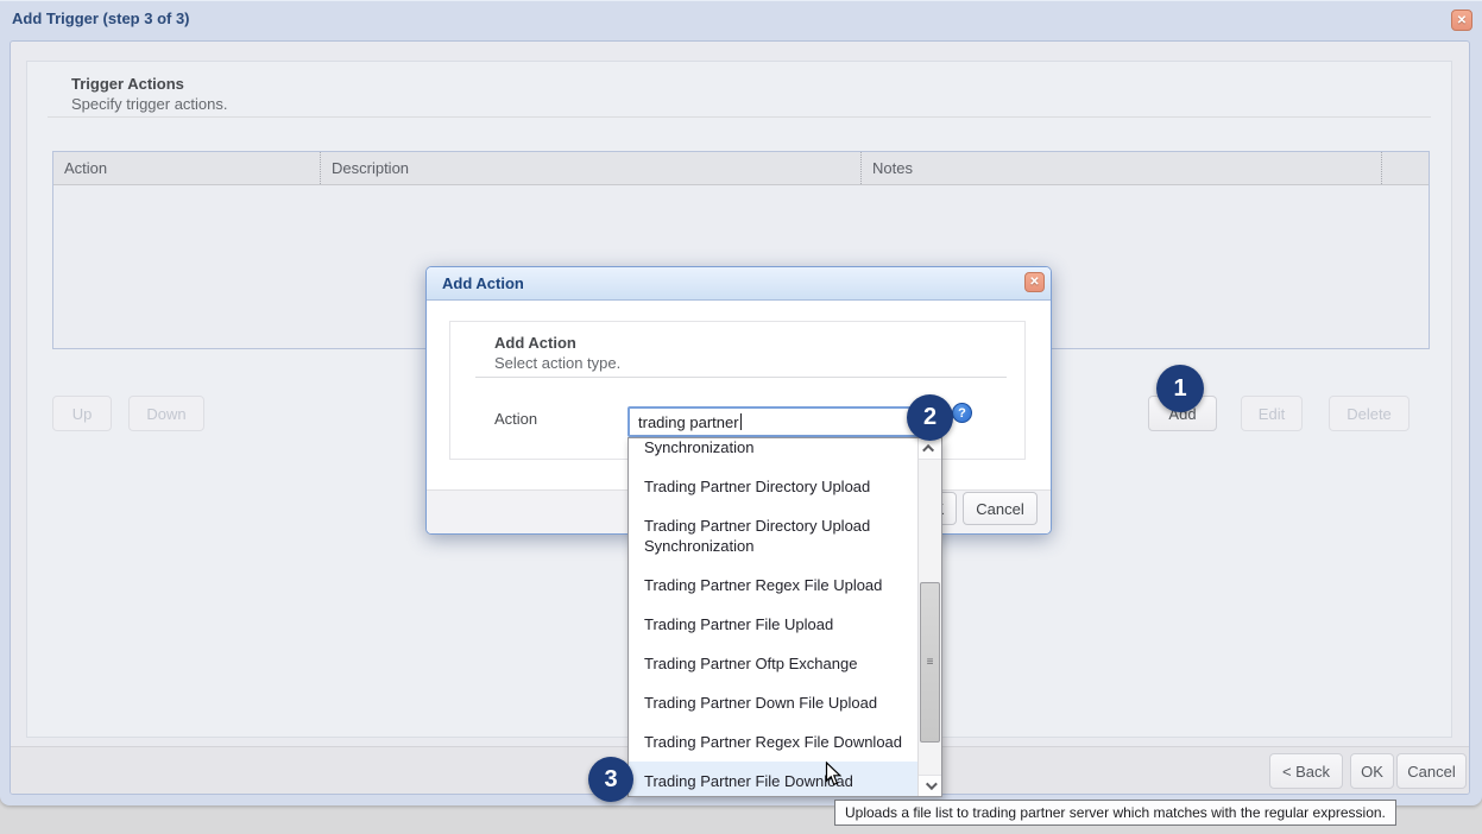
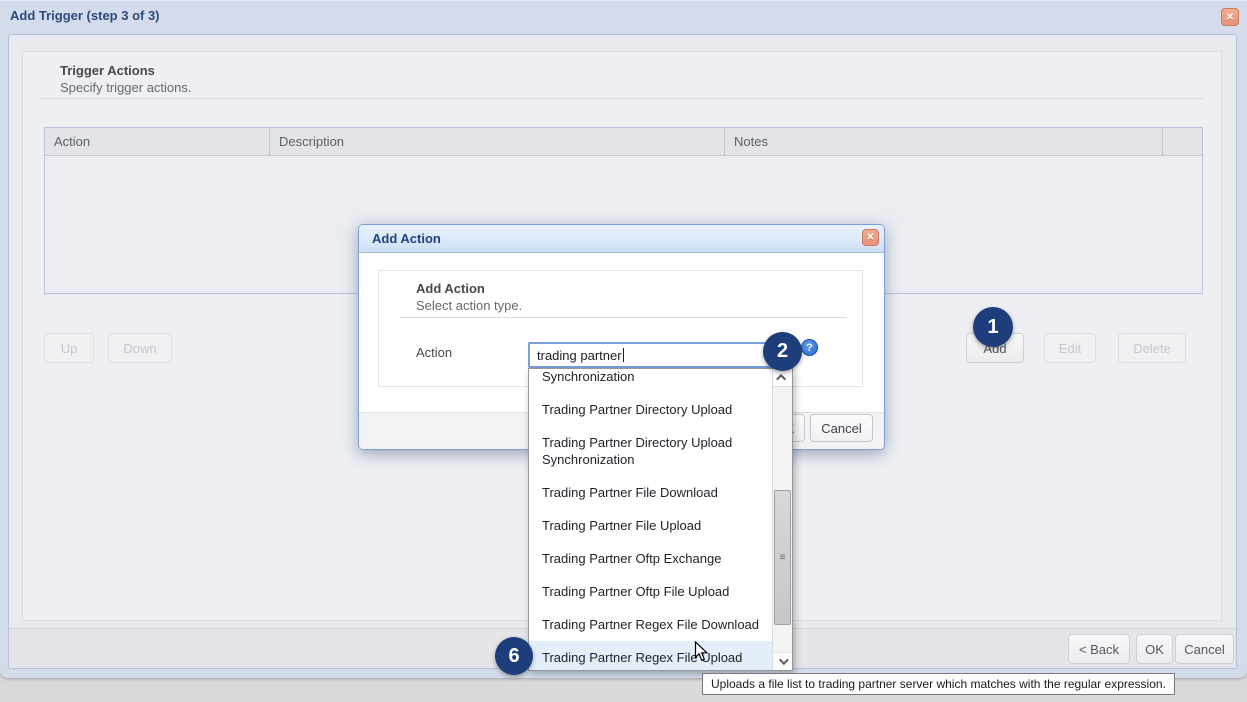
  Add Trigger (step 3 of 3)
  ✕
  Trigger Actions
  Specify trigger actions.
  Action
  Description
  Notes
  Up
  Down
  Add
  Edit
  Delete
  < Back
  OK
  Cancel
  Add Action
  ✕
  Add Action
  Select action type.
  Action
  trading partner
  Cancel
  Synchronization
  Trading Partner Directory Upload
  Trading Partner Directory Upload Synchronization
- Trading Partner Regex File Upload
+ Trading Partner File Download
  Trading Partner File Upload
  Trading Partner Oftp Exchange
- Trading Partner Down File Upload
+ Trading Partner Oftp File Upload
  Trading Partner Regex File Download
- Trading Partner File Download
+ Trading Partner Regex File Upload
  ≡
  ?
  1
  2
- 3
+ 6
  Uploads a file list to trading partner server which matches with the regular expression.
